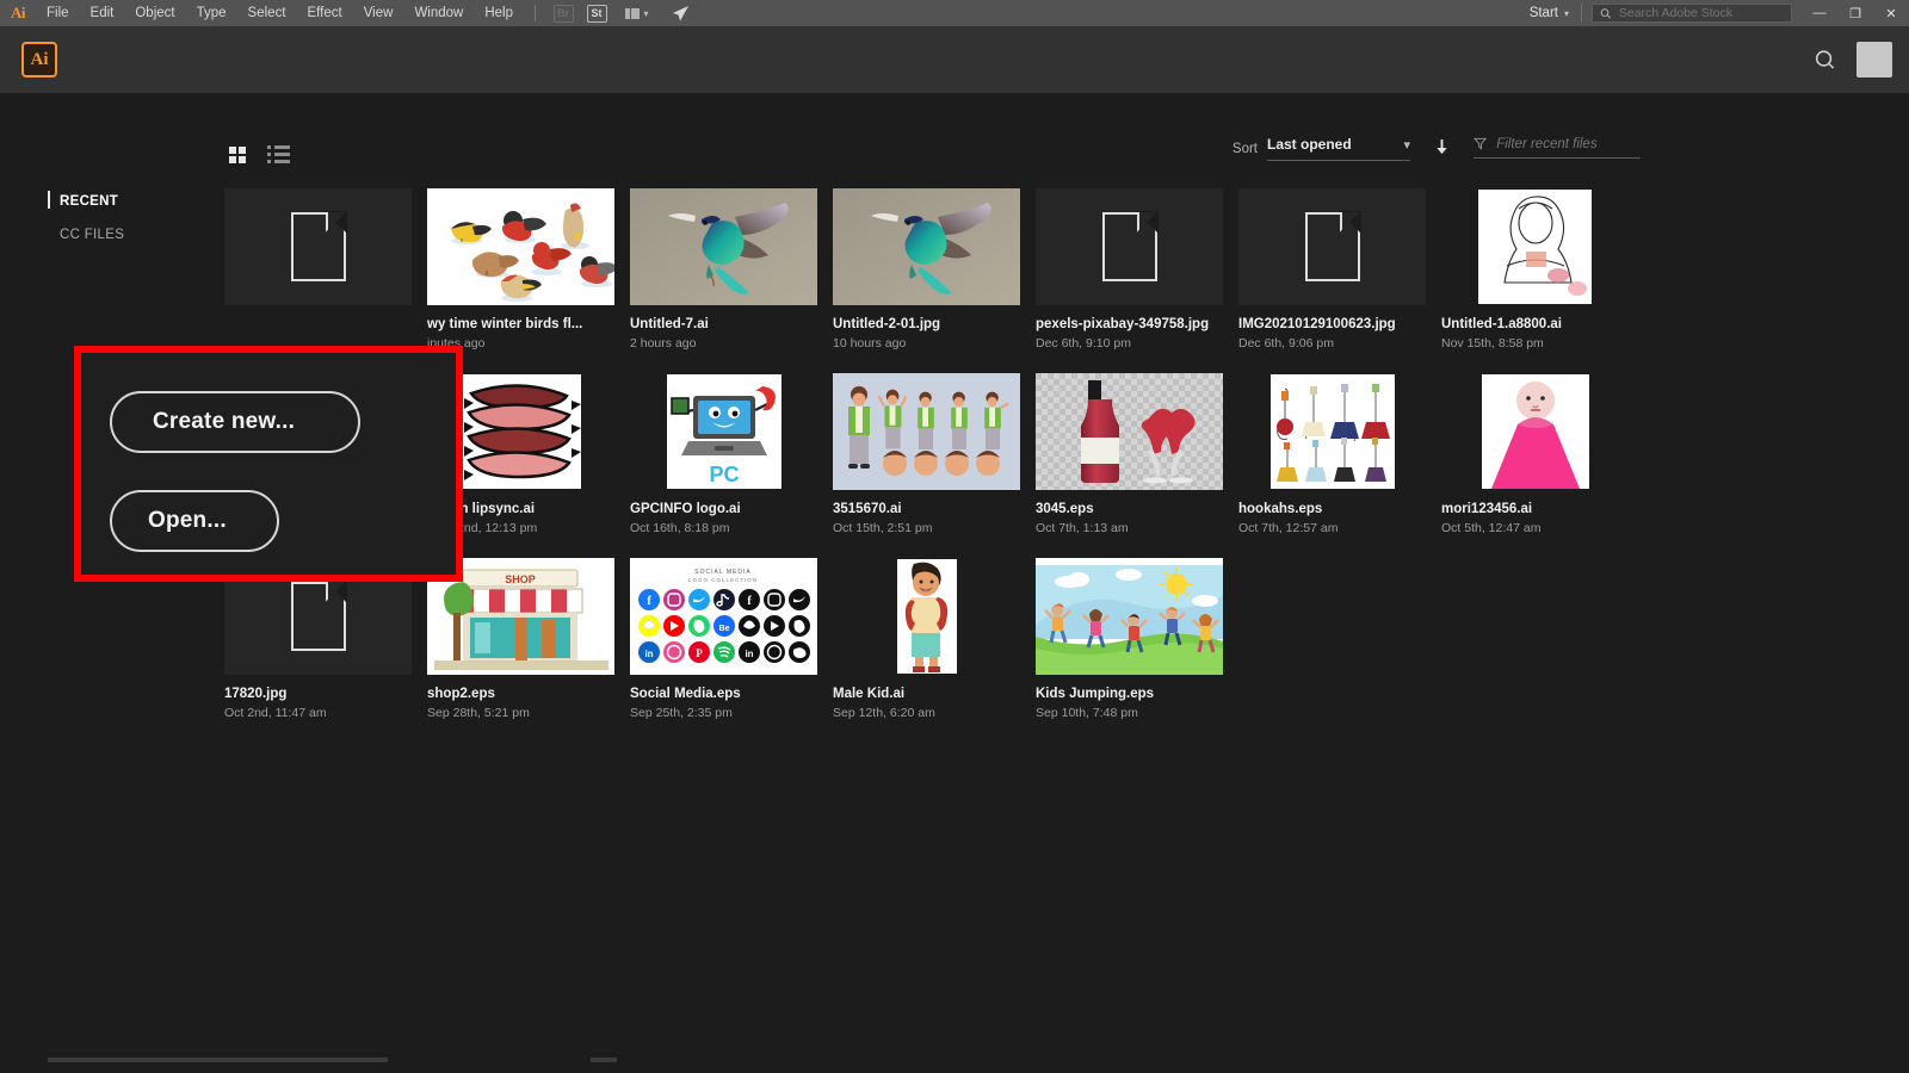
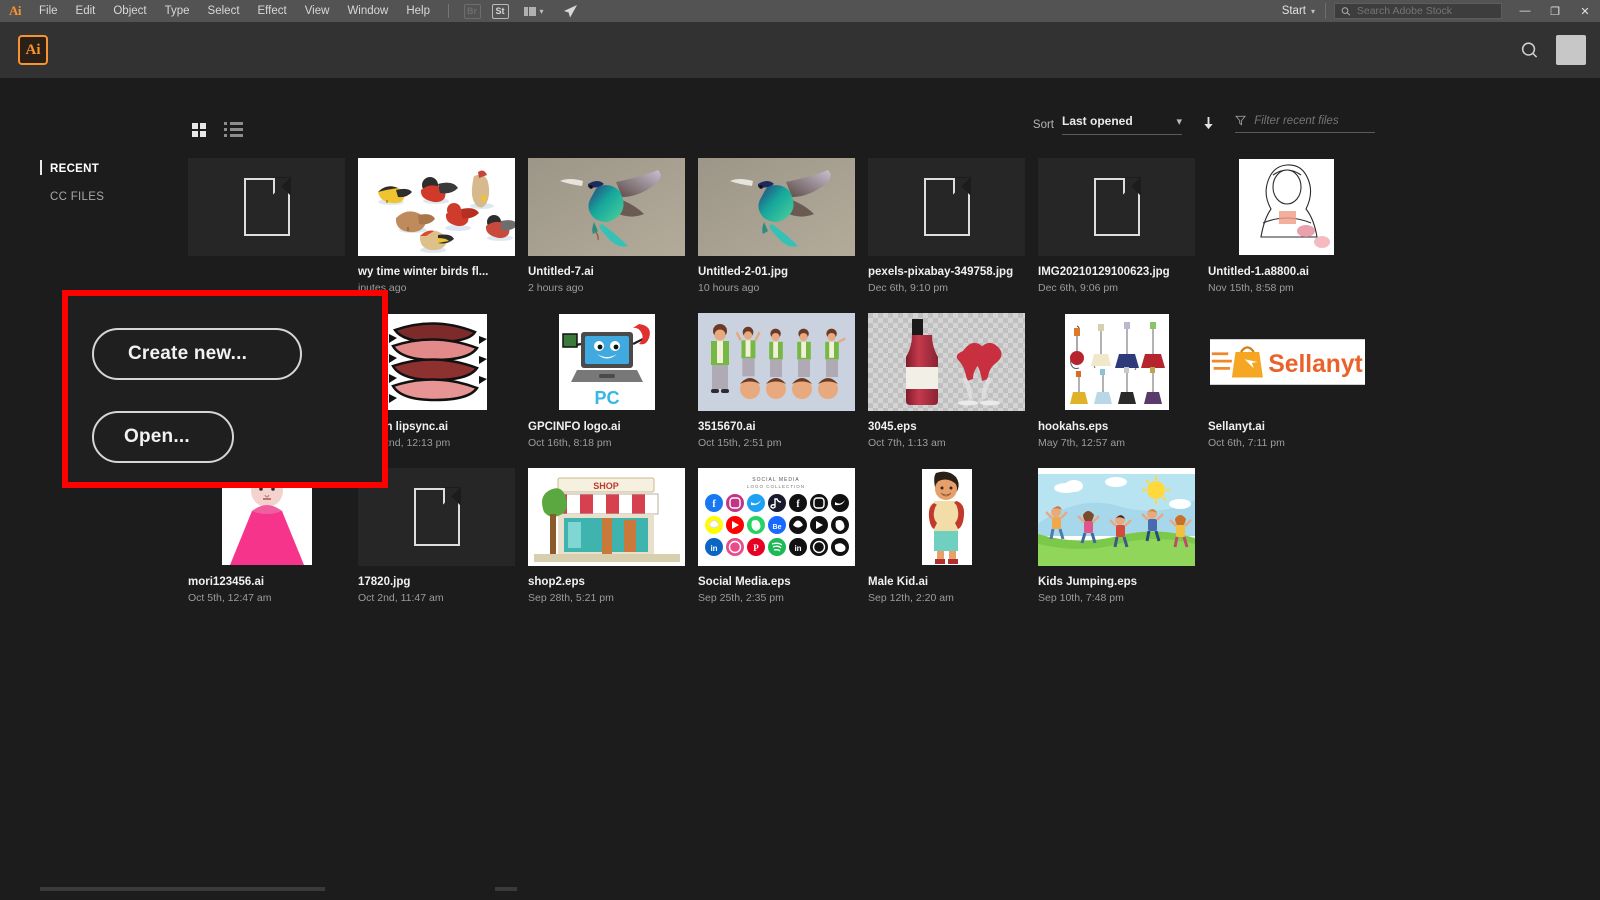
  Ai
  File
  Edit
  Object
  Type
  Select
  Effect
  View
  Window
  Help
  Br
  St
  ▾
  Start
  ▾
  Search Adobe Stock
  —
  ❐
  ✕
  Ai
  Sort
  Last opened
  ▾
  Filter recent files
  RECENT
  CC FILES
  wy time winter birds fl...
  inutes ago
  Untitled-7.ai
  2 hours ago
  Untitled-2-01.jpg
  10 hours ago
  pexels-pixabay-349758.jpg
  Dec 6th, 9:10 pm
  IMG20210129100623.jpg
  Dec 6th, 9:06 pm
  Untitled-1.a8800.ai
  Nov 15th, 8:58 pm
  h lipsync.ai
  PC
  GPCINFO logo.ai
  Oct 16th, 8:18 pm
  3515670.ai
  Oct 15th, 2:51 pm
  3045.eps
  Oct 7th, 1:13 am
  hookahs.eps
- Oct 7th, 12:57 am
+ May 7th, 12:57 am
+ Sellanyt
+ Sellanyt.ai
+ Oct 6th, 7:11 pm
  mori123456.ai
  Oct 5th, 12:47 am
  17820.jpg
  Oct 2nd, 11:47 am
  SHOP
  shop2.eps
  Sep 28th, 5:21 pm
  f
  f
  in
  P
  in
  Social Media.eps
  Sep 25th, 2:35 pm
  Male Kid.ai
- Sep 12th, 6:20 am
+ Sep 12th, 2:20 am
  Kids Jumping.eps
  Sep 10th, 7:48 pm
  Create new...
  Open...
